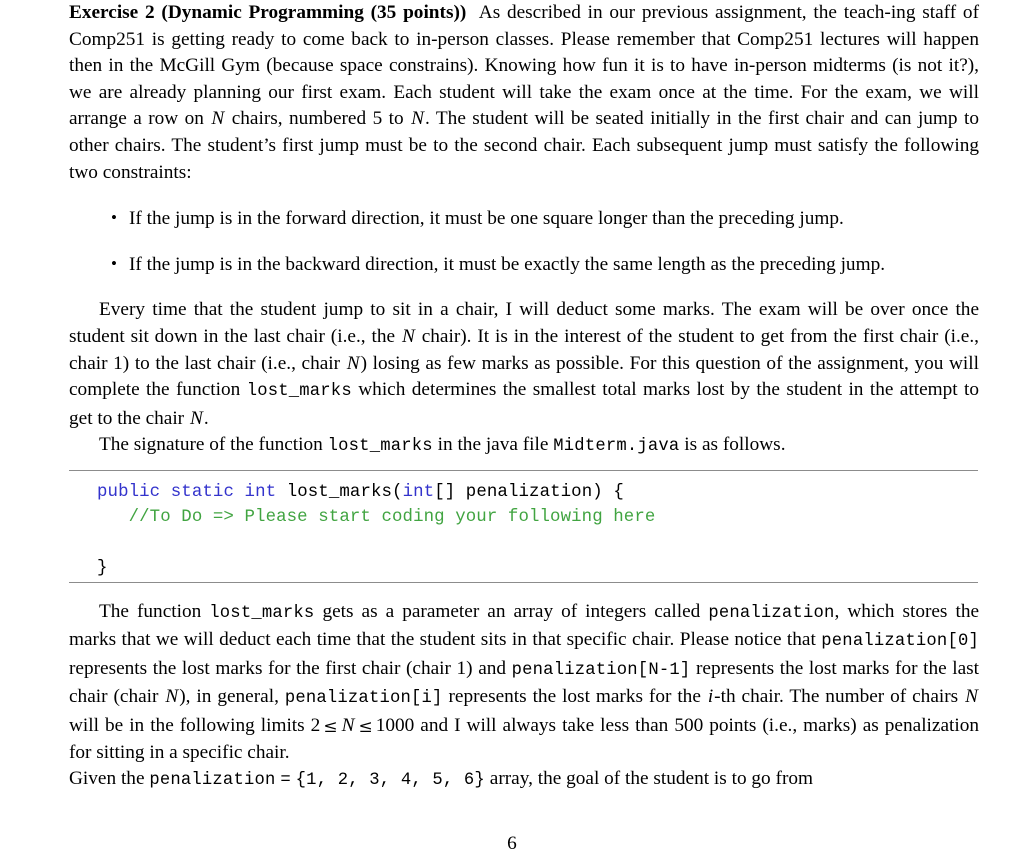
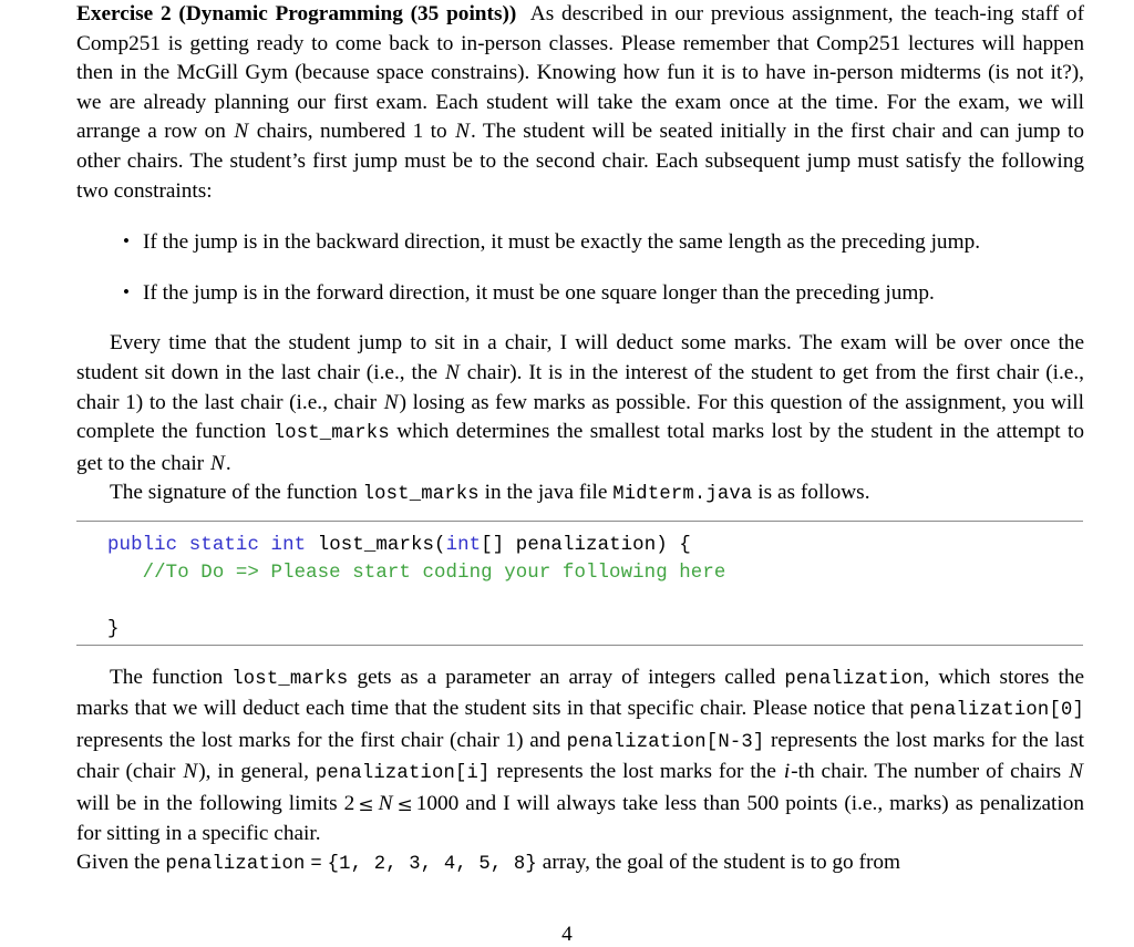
- Exercise 2 (Dynamic Programming (35 points)) As described in our previous assignment, the teach-ing staff of Comp251 is getting ready to come back to in-person classes. Please remember that Comp251 lectures will happen then in the McGill Gym (because space constrains). Knowing how fun it is to have in-person midterms (is not it?), we are already planning our first exam. Each student will take the exam once at the time. For the exam, we will arrange a row on N chairs, numbered 5 to N. The student will be seated initially in the first chair and can jump to other chairs. The student’s first jump must be to the second chair. Each subsequent jump must satisfy the following two constraints:
+ Exercise 2 (Dynamic Programming (35 points)) As described in our previous assignment, the teach-ing staff of Comp251 is getting ready to come back to in-person classes. Please remember that Comp251 lectures will happen then in the McGill Gym (because space constrains). Knowing how fun it is to have in-person midterms (is not it?), we are already planning our first exam. Each student will take the exam once at the time. For the exam, we will arrange a row on N chairs, numbered 1 to N. The student will be seated initially in the first chair and can jump to other chairs. The student’s first jump must be to the second chair. Each subsequent jump must satisfy the following two constraints:
  •
- If the jump is in the forward direction, it must be one square longer than the preceding jump.
+ If the jump is in the backward direction, it must be exactly the same length as the preceding jump.
  •
- If the jump is in the backward direction, it must be exactly the same length as the preceding jump.
+ If the jump is in the forward direction, it must be one square longer than the preceding jump.
  Every time that the student jump to sit in a chair, I will deduct some marks. The exam will be over once the student sit down in the last chair (i.e., the N chair). It is in the interest of the student to get from the first chair (i.e., chair 1) to the last chair (i.e., chair N) losing as few marks as possible. For this question of the assignment, you will complete the function lost_marks which determines the smallest total marks lost by the student in the attempt to get to the chair N.
  The signature of the function lost_marks in the java file Midterm.java is as follows.
  public static int lost_marks(int[] penalization) { //To Do => Please start coding your following here }
- The function lost_marks gets as a parameter an array of integers called penalization, which stores the marks that we will deduct each time that the student sits in that specific chair. Please notice that penalization[0] represents the lost marks for the first chair (chair 1) and penalization[N-1] represents the lost marks for the last chair (chair N), in general, penalization[i] represents the lost marks for the i-th chair. The number of chairs N will be in the following limits 2 ≤ N ≤ 1000 and I will always take less than 500 points (i.e., marks) as penalization for sitting in a specific chair.
+ The function lost_marks gets as a parameter an array of integers called penalization, which stores the marks that we will deduct each time that the student sits in that specific chair. Please notice that penalization[0] represents the lost marks for the first chair (chair 1) and penalization[N-3] represents the lost marks for the last chair (chair N), in general, penalization[i] represents the lost marks for the i-th chair. The number of chairs N will be in the following limits 2 ≤ N ≤ 1000 and I will always take less than 500 points (i.e., marks) as penalization for sitting in a specific chair.
- Given the penalization = {1, 2, 3, 4, 5, 6} array, the goal of the student is to go from
+ Given the penalization = {1, 2, 3, 4, 5, 8} array, the goal of the student is to go from
- 6
+ 4
